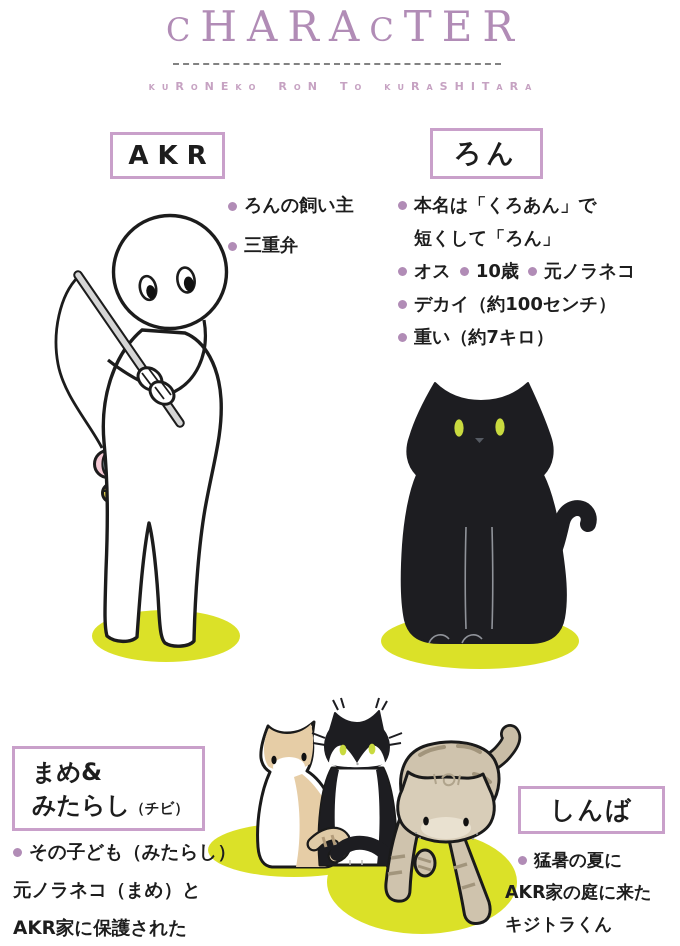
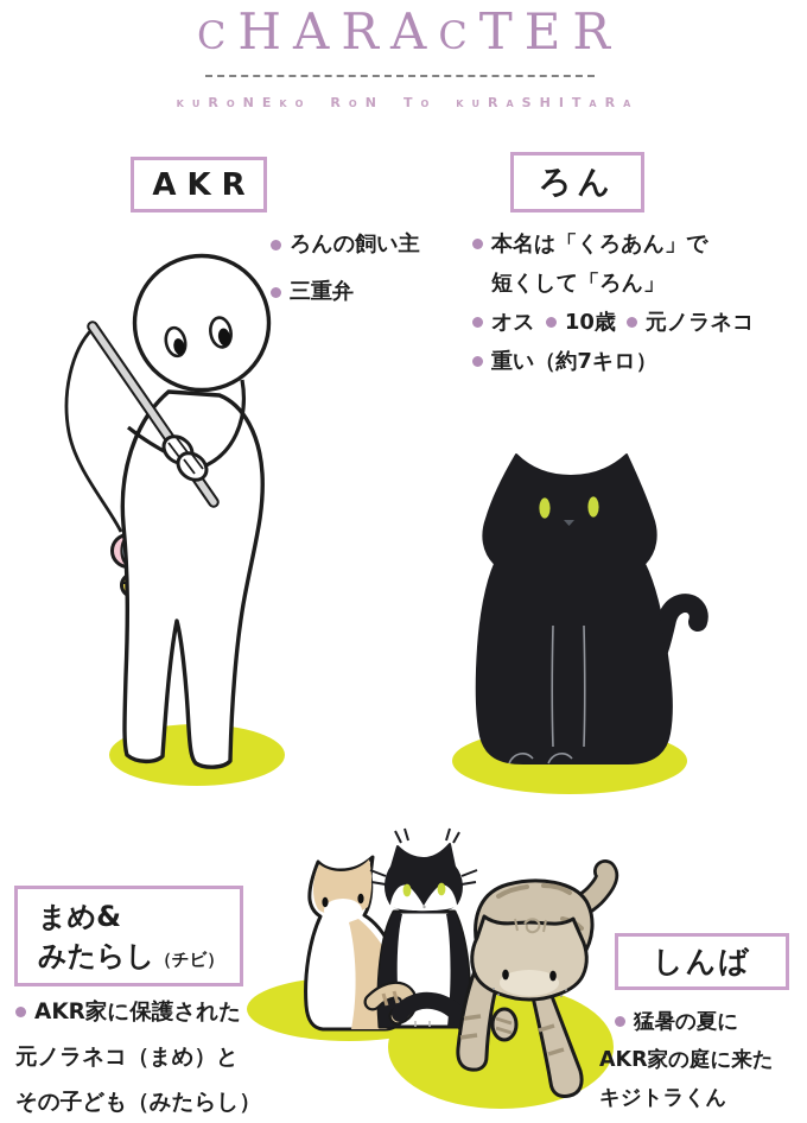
  C H A R A C T E R
  K U R O N E K O R O N T O K U R A S H I T A R A
  AKR
  ろんの飼い主
  三重弁
  ろん
  本名は「くろあん」で
  短くして「ろん」
  オス
  10歳
  元ノラネコ
- デカイ（約100センチ）
  重い（約7キロ）
  まめ&
  みたらし（チビ）
- その子ども（みたらし）
+ AKR家に保護された
  元ノラネコ（まめ）と
- AKR家に保護された
+ その子ども（みたらし）
  しんば
  猛暑の夏に
  AKR家の庭に来た
  キジトラくん
